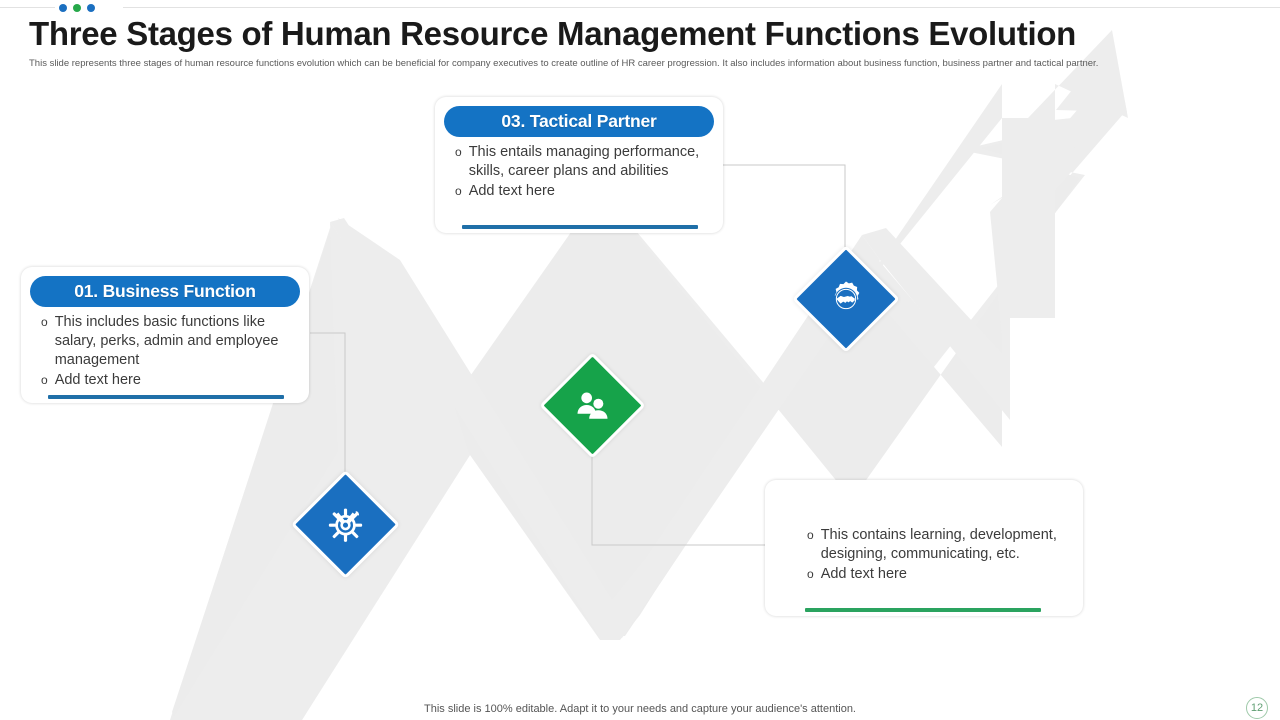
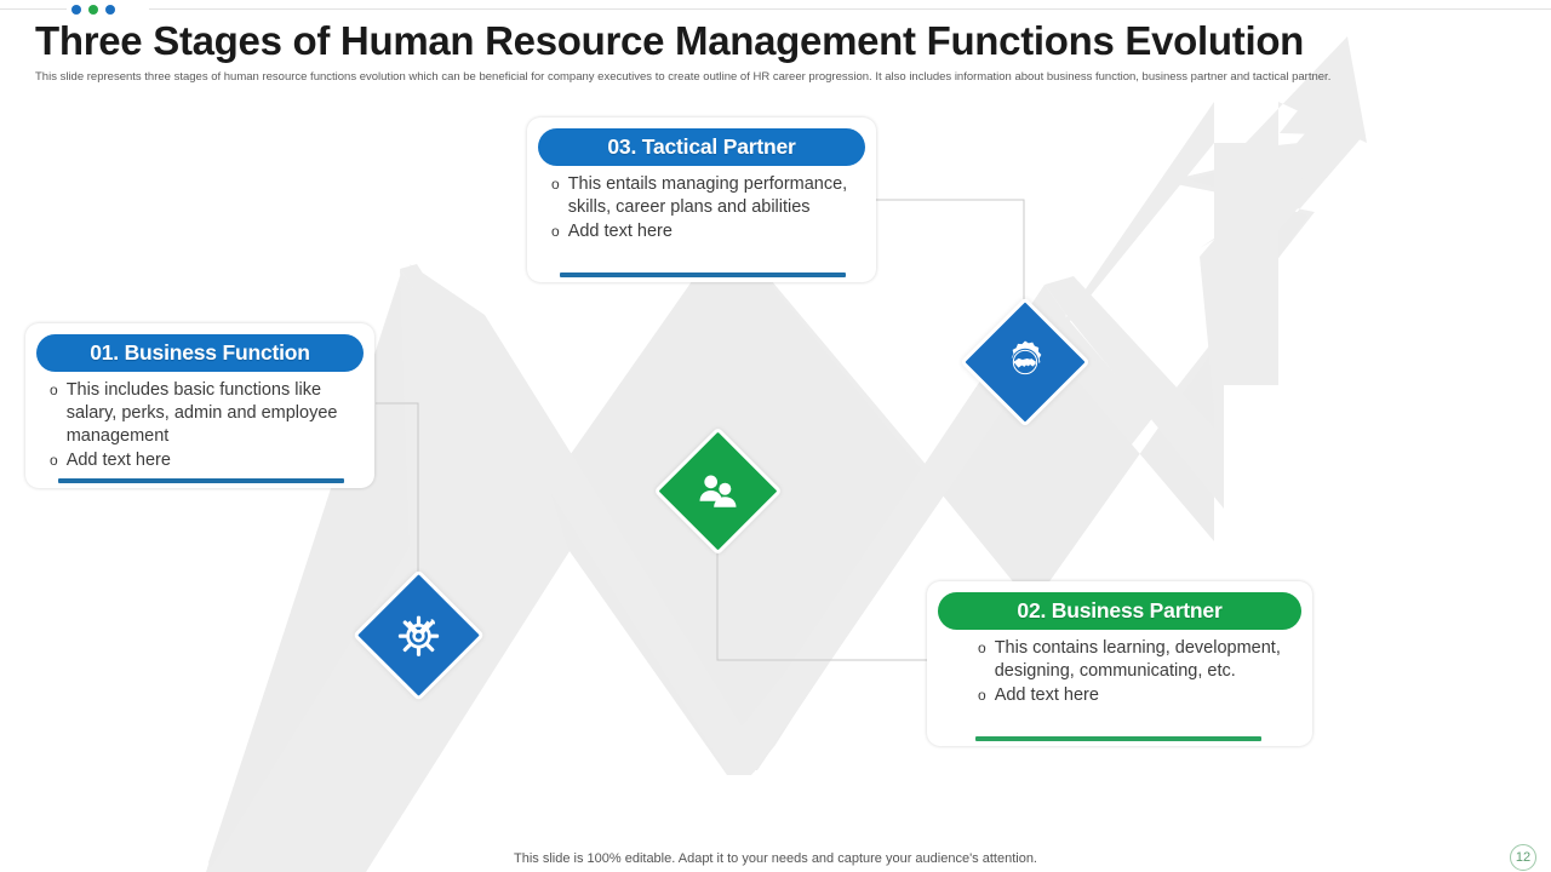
  Three Stages of Human Resource Management Functions Evolution
  This slide represents three stages of human resource functions evolution which can be beneficial for company executives to create outline of HR career progression. It also includes information about business function, business partner and tactical partner.
  03. Tactical Partner
  o
  This entails managing performance, skills, career plans and abilities
  o
  Add text here
  01. Business Function
  o
  This includes basic functions like salary, perks, admin and employee management
  o
  Add text here
+ 02. Business Partner
  o
  This contains learning, development, designing, communicating, etc.
  o
  Add text here
  This slide is 100% editable. Adapt it to your needs and capture your audience's attention.
  12
